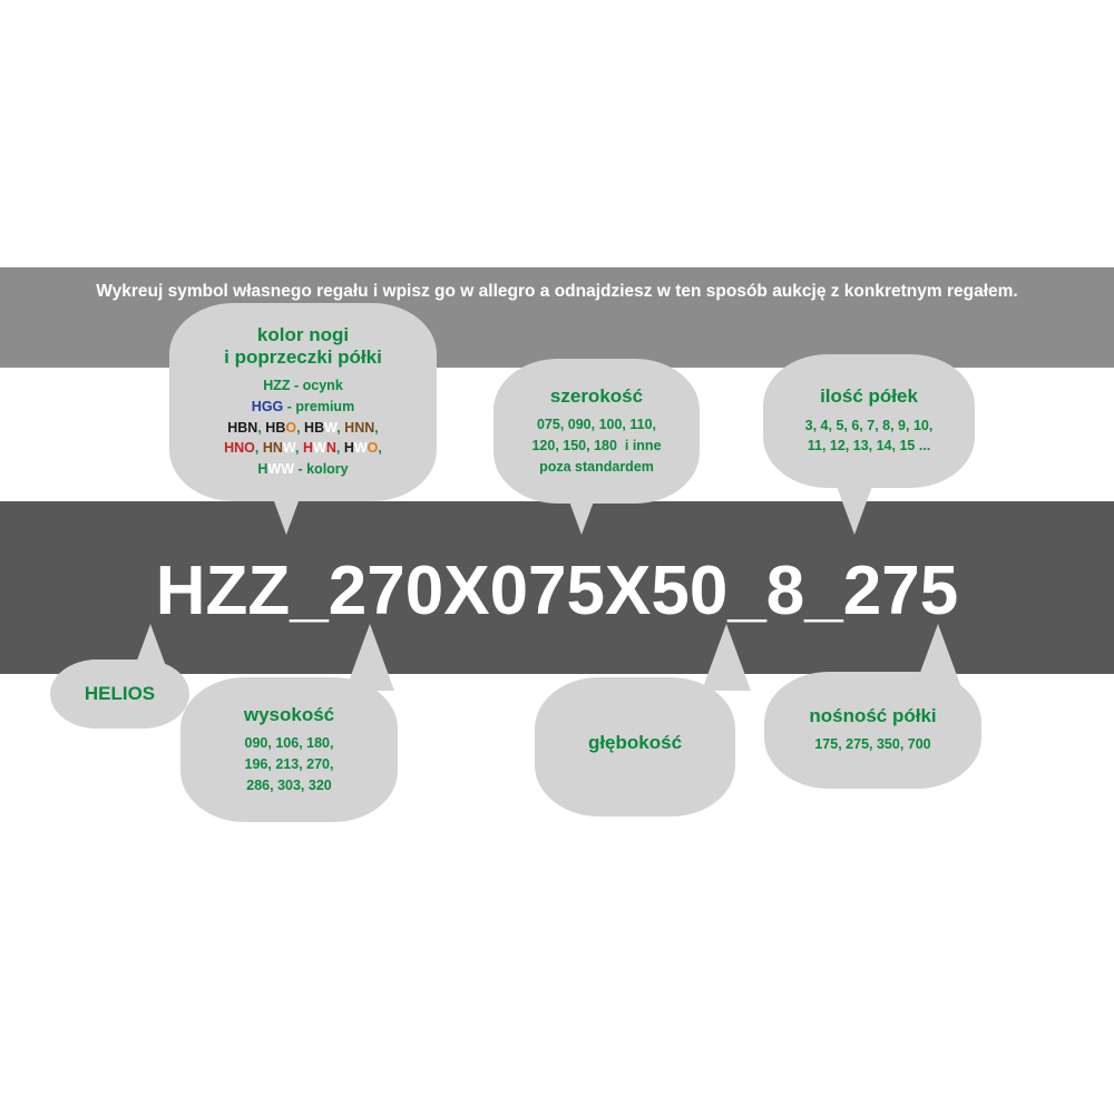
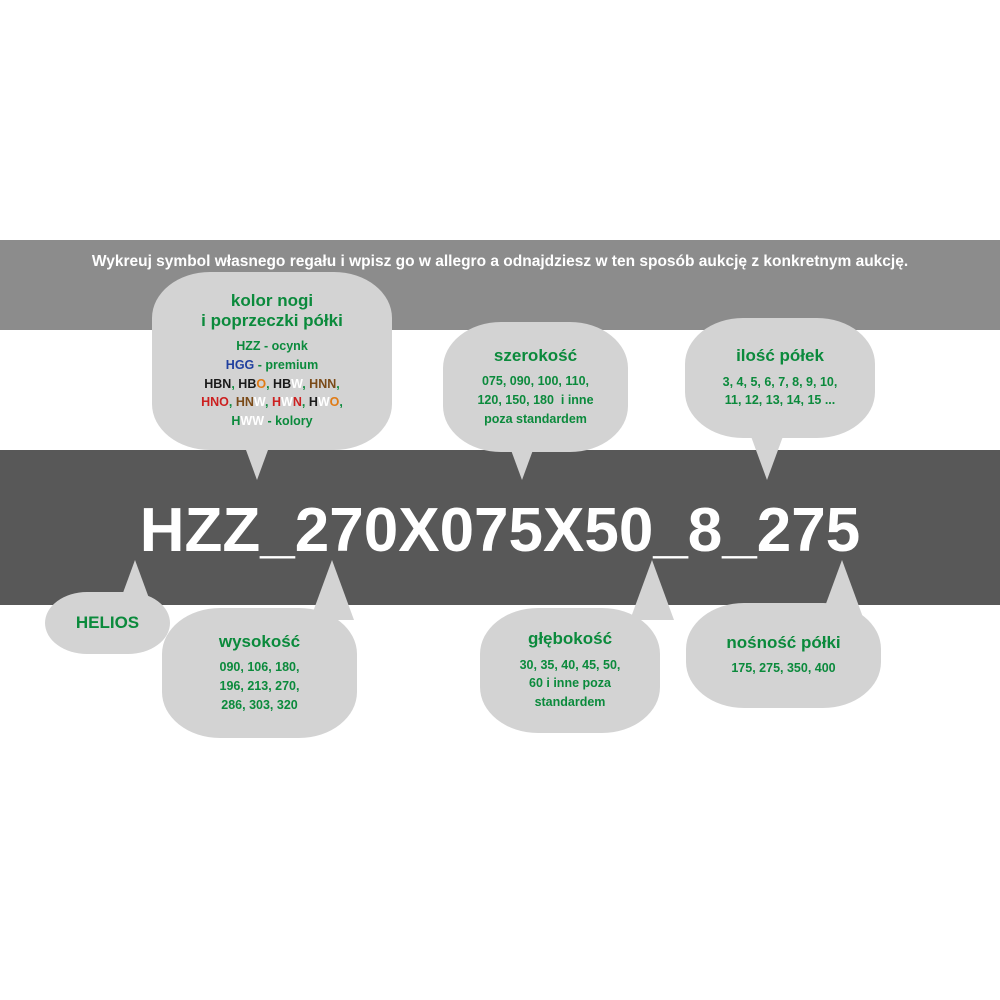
- Wykreuj symbol własnego regału i wpisz go w allegro a odnajdziesz w ten sposób aukcję z konkretnym regałem.
+ Wykreuj symbol własnego regału i wpisz go w allegro a odnajdziesz w ten sposób aukcję z konkretnym aukcję.
  HZZ_270X075X50_8_275
  kolor nogi
  i poprzeczki półki
  HZZ - ocynk
  HGG - premium
  HBN, HBO, HBW, HNN,
  HNO, HNW, HWN, HWO,
  HWW - kolory
  szerokość
  075, 090, 100, 110,
  120, 150, 180 i inne
  poza standardem
  ilość półek
  3, 4, 5, 6, 7, 8, 9, 10,
  11, 12, 13, 14, 15 ...
  HELIOS
  wysokość
  090, 106, 180,
  196, 213, 270,
  286, 303, 320
  głębokość
+ 30, 35, 40, 45, 50,
+ 60 i inne poza
+ standardem
  nośność półki
- 175, 275, 350, 700
+ 175, 275, 350, 400
